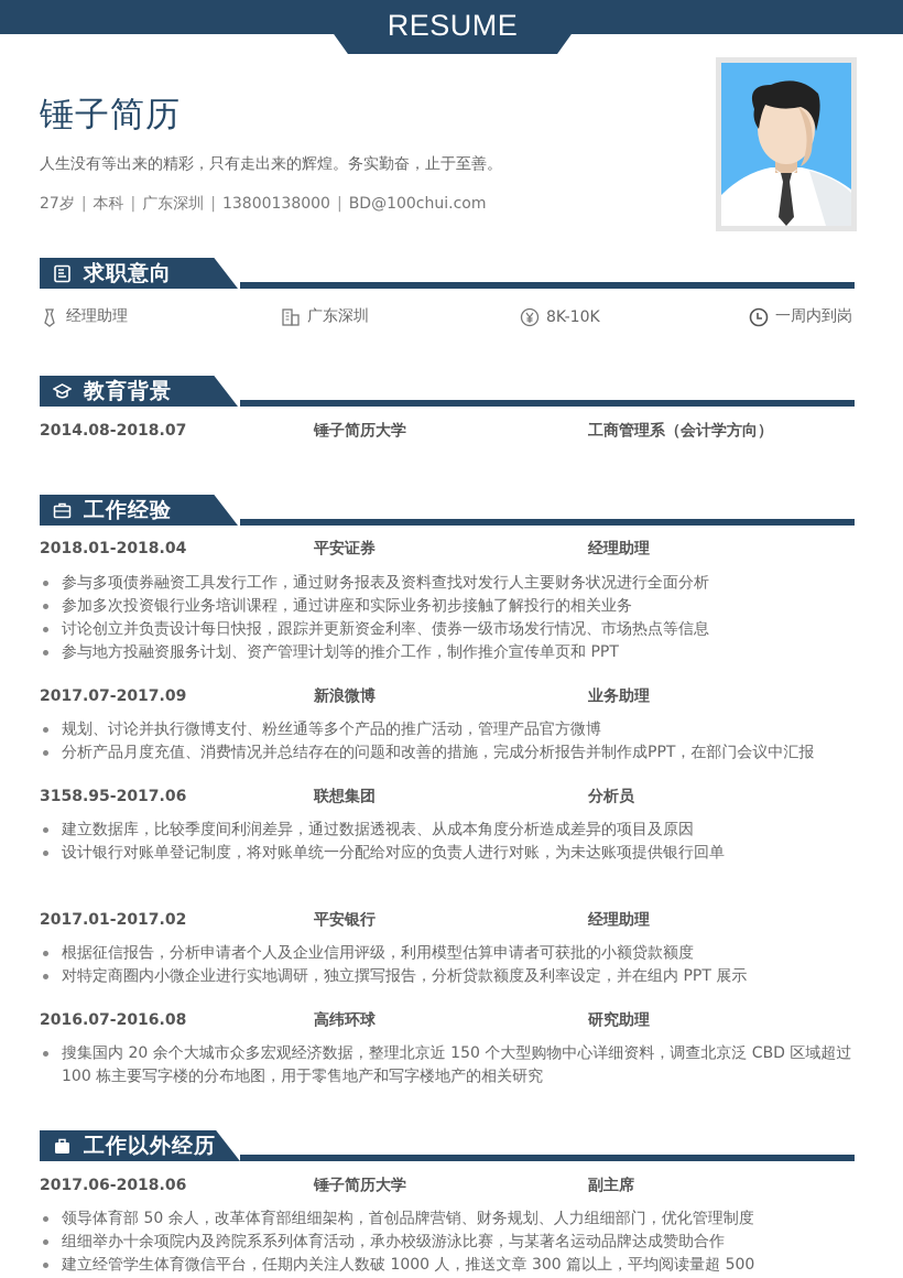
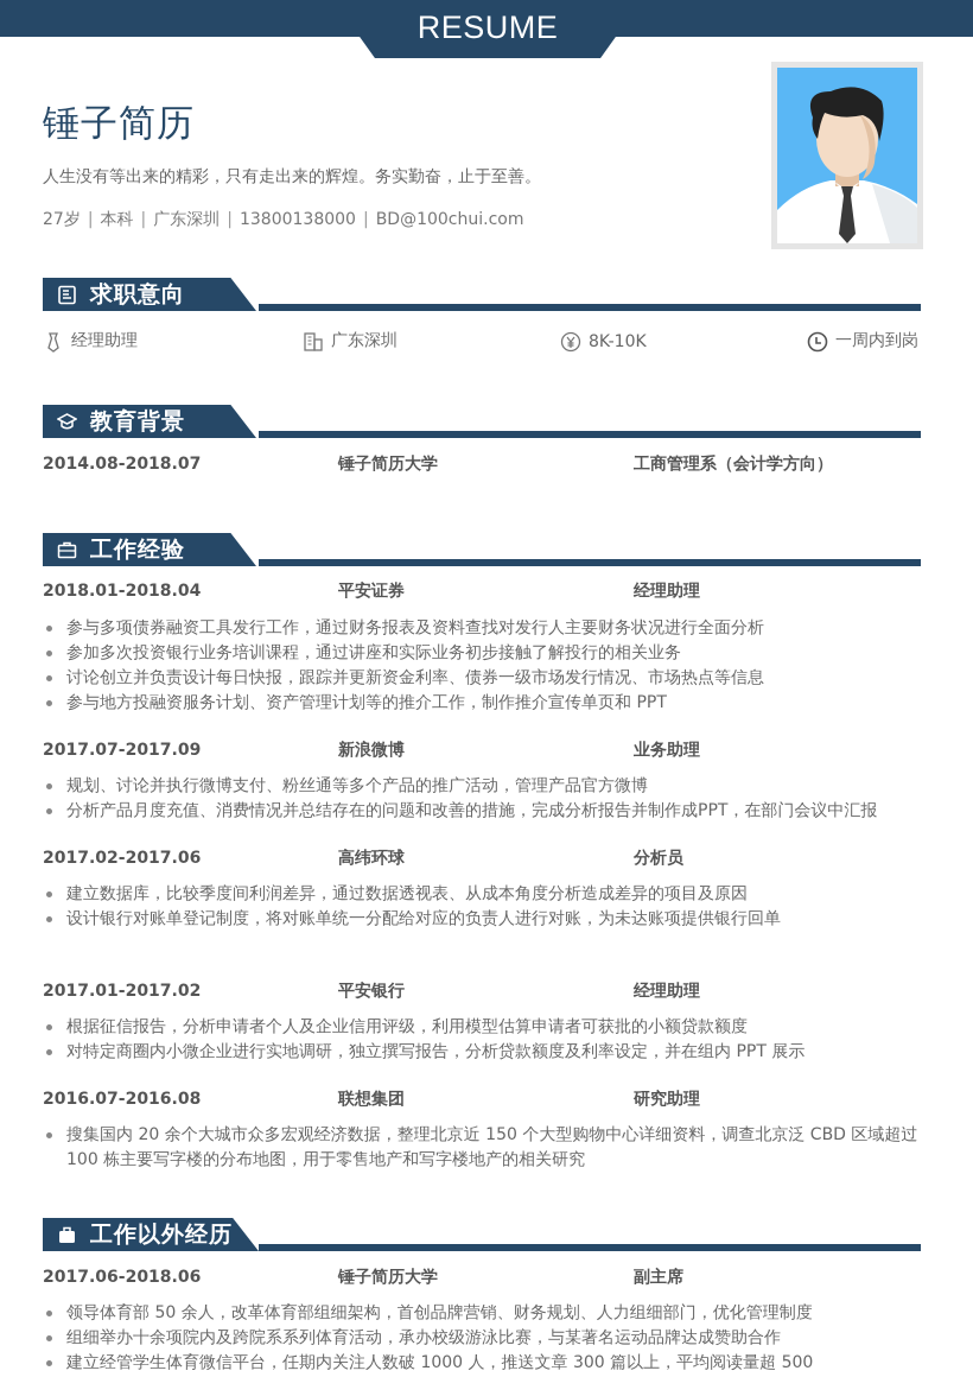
  RESUME
  锤子简历
  人生没有等出来的精彩，只有走出来的辉煌。务实勤奋，止于至善。
  27岁 | 本科 | 广东深圳 | 13800138000 | BD@100chui.com
  求职意向
  经理助理
  广东深圳
  8K-10K
  一周内到岗
  教育背景
  2014.08-2018.07
  锤子简历大学
  工商管理系（会计学方向）
  工作经验
  2018.01-2018.04
  平安证券
  经理助理
  参与多项债券融资工具发行工作，通过财务报表及资料查找对发行人主要财务状况进行全面分析
  参加多次投资银行业务培训课程，通过讲座和实际业务初步接触了解投行的相关业务
  讨论创立并负责设计每日快报，跟踪并更新资金利率、债券一级市场发行情况、市场热点等信息
  参与地方投融资服务计划、资产管理计划等的推介工作，制作推介宣传单页和 PPT
  2017.07-2017.09
  新浪微博
  业务助理
  规划、讨论并执行微博支付、粉丝通等多个产品的推广活动，管理产品官方微博
  分析产品月度充值、消费情况并总结存在的问题和改善的措施，完成分析报告并制作成PPT，在部门会议中汇报
- 3158.95-2017.06
+ 2017.02-2017.06
- 联想集团
+ 高纬环球
  分析员
  建立数据库，比较季度间利润差异，通过数据透视表、从成本角度分析造成差异的项目及原因
  设计银行对账单登记制度，将对账单统一分配给对应的负责人进行对账，为未达账项提供银行回单
  2017.01-2017.02
  平安银行
  经理助理
  根据征信报告，分析申请者个人及企业信用评级，利用模型估算申请者可获批的小额贷款额度
  对特定商圈内小微企业进行实地调研，独立撰写报告，分析贷款额度及利率设定，并在组内 PPT 展示
  2016.07-2016.08
- 高纬环球
+ 联想集团
  研究助理
  搜集国内 20 余个大城市众多宏观经济数据，整理北京近 150 个大型购物中心详细资料，调查北京泛 CBD 区域超过 100 栋主要写字楼的分布地图，用于零售地产和写字楼地产的相关研究
  工作以外经历
  2017.06-2018.06
  锤子简历大学
  副主席
  领导体育部 50 余人，改革体育部组细架构，首创品牌营销、财务规划、人力组细部门，优化管理制度
  组细举办十余项院内及跨院系系列体育活动，承办校级游泳比赛，与某著名运动品牌达成赞助合作
  建立经管学生体育微信平台，任期内关注人数破 1000 人，推送文章 300 篇以上，平均阅读量超 500
